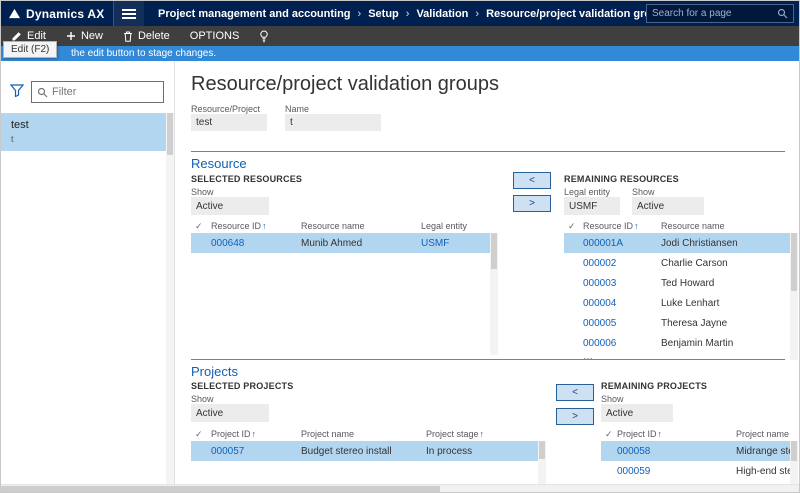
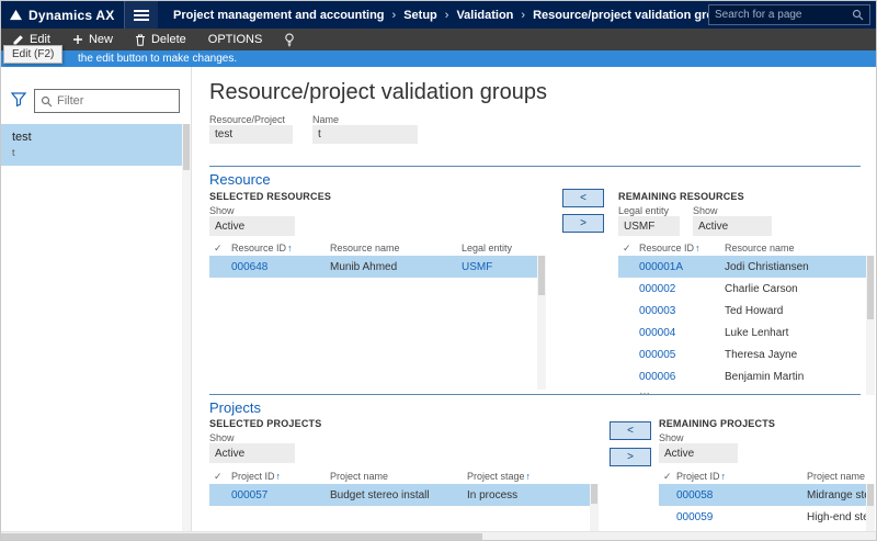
  Dynamics AX
  Project management and accounting
  ›
  Setup
  ›
  Validation
  ›
  Resource/project validation gr
  Search for a page
  Edit
  New
  Delete
  OPTIONS
- the edit button to stage changes.
+ the edit button to make changes.
  Edit (F2)
  Filter
  test
  t
  Resource/project validation groups
  Resource/Project
  test
  Name
  t
  Resource
  SELECTED RESOURCES
  Show
  Active
  <
  >
  REMAINING RESOURCES
  Legal entity
  USMF
  Show
  Active
  ✓
  Resource ID↑
  Resource name
  Legal entity
  000648
  Munib Ahmed
  USMF
  ✓
  Resource ID↑
  Resource name
  000001A
  Jodi Christiansen
  000002
  Charlie Carson
  000003
  Ted Howard
  000004
  Luke Lenhart
  000005
  Theresa Jayne
  000006
  Benjamin Martin
  …
  Projects
  SELECTED PROJECTS
  Show
  Active
  <
  >
  REMAINING PROJECTS
  Show
  Active
  ✓
  Project ID↑
  Project name
  Project stage↑
  000057
  Budget stereo install
  In process
  ✓
  Project ID↑
  Project name
  000058
  Midrange st
  000059
  High-end st
